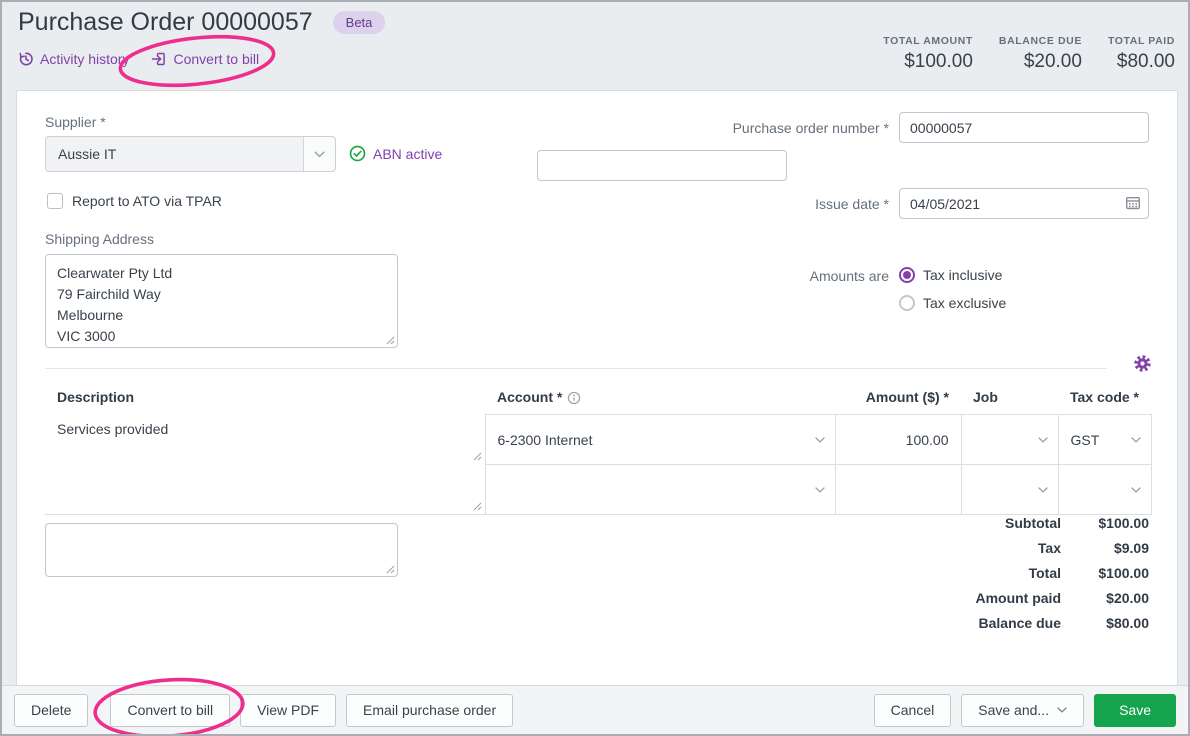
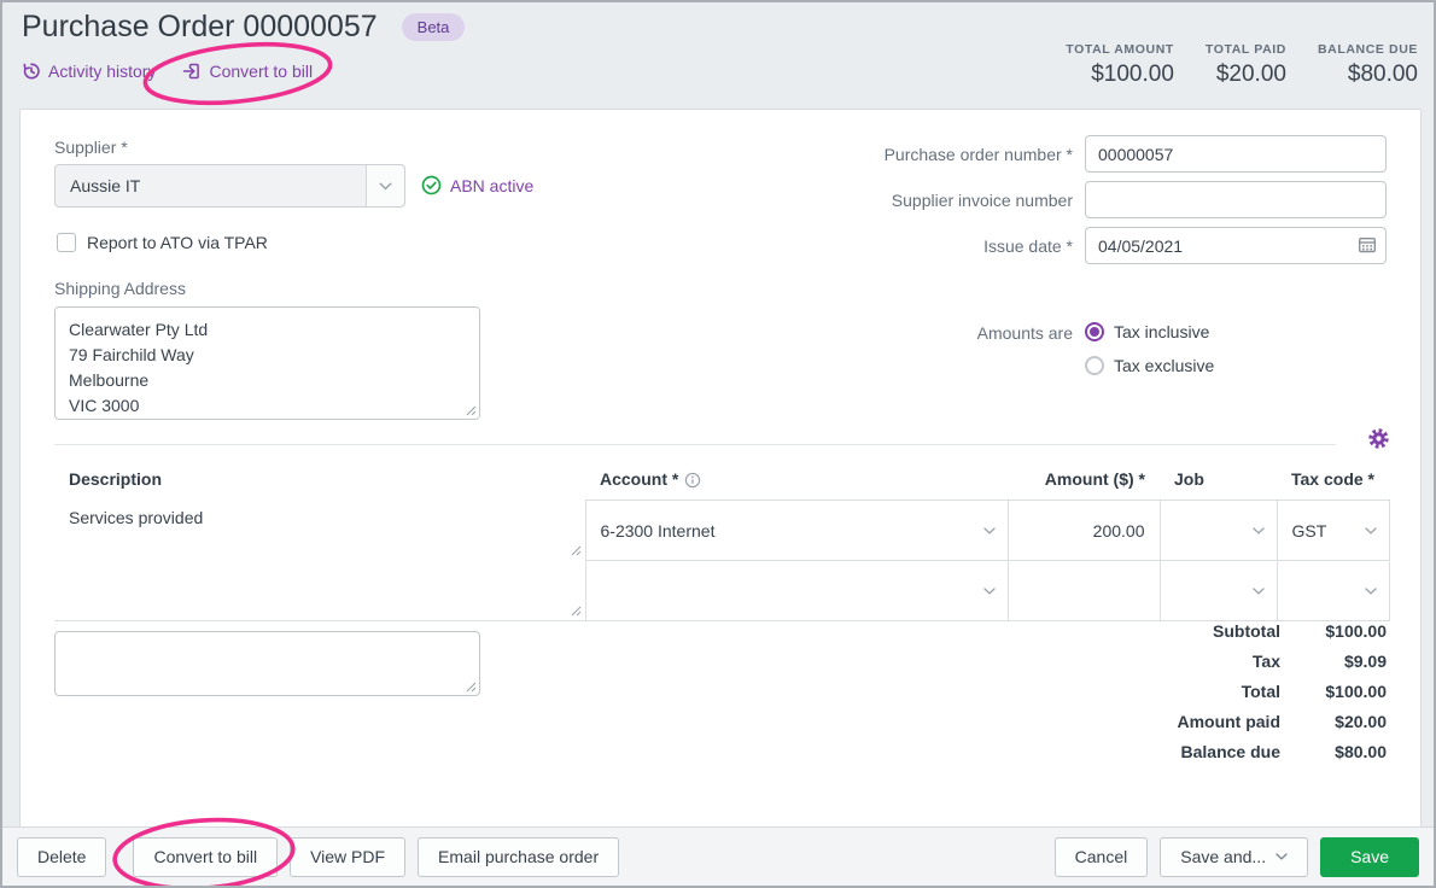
  Purchase Order 00000057
  Beta
  Activity histor
  Convert to bill
  TOTAL AMOUNT
  $100.00
- BALANCE DUE
+ TOTAL PAID
  $20.00
- TOTAL PAID
+ BALANCE DUE
  $80.00
  Supplier *
  Aussie IT
  ABN active
  Report to ATO via TPAR
  Shipping Address
  Clearwater Pty Ltd
  79 Fairchild Way
  Melbourne
  Purchase order number *
  00000057
+ Supplier invoice number
  Issue date *
  04/05/2021
  Amounts are
  Tax inclusive
  Tax exclusive
  Description	Account *	Amount ($) *	Job	Tax code *
- Services provided	6-2300 Internet	100.00		GST
+ Services provided	6-2300 Internet	200.00		GST
  Subtotal
  $100.00
  Tax
  $9.09
  Total
  $100.00
  Amount paid
  $20.00
  Balance due
  $80.00
  Delete
  Convert to bill
  View PDF
  Email purchase order
  Cancel
  Save and...
  Save
